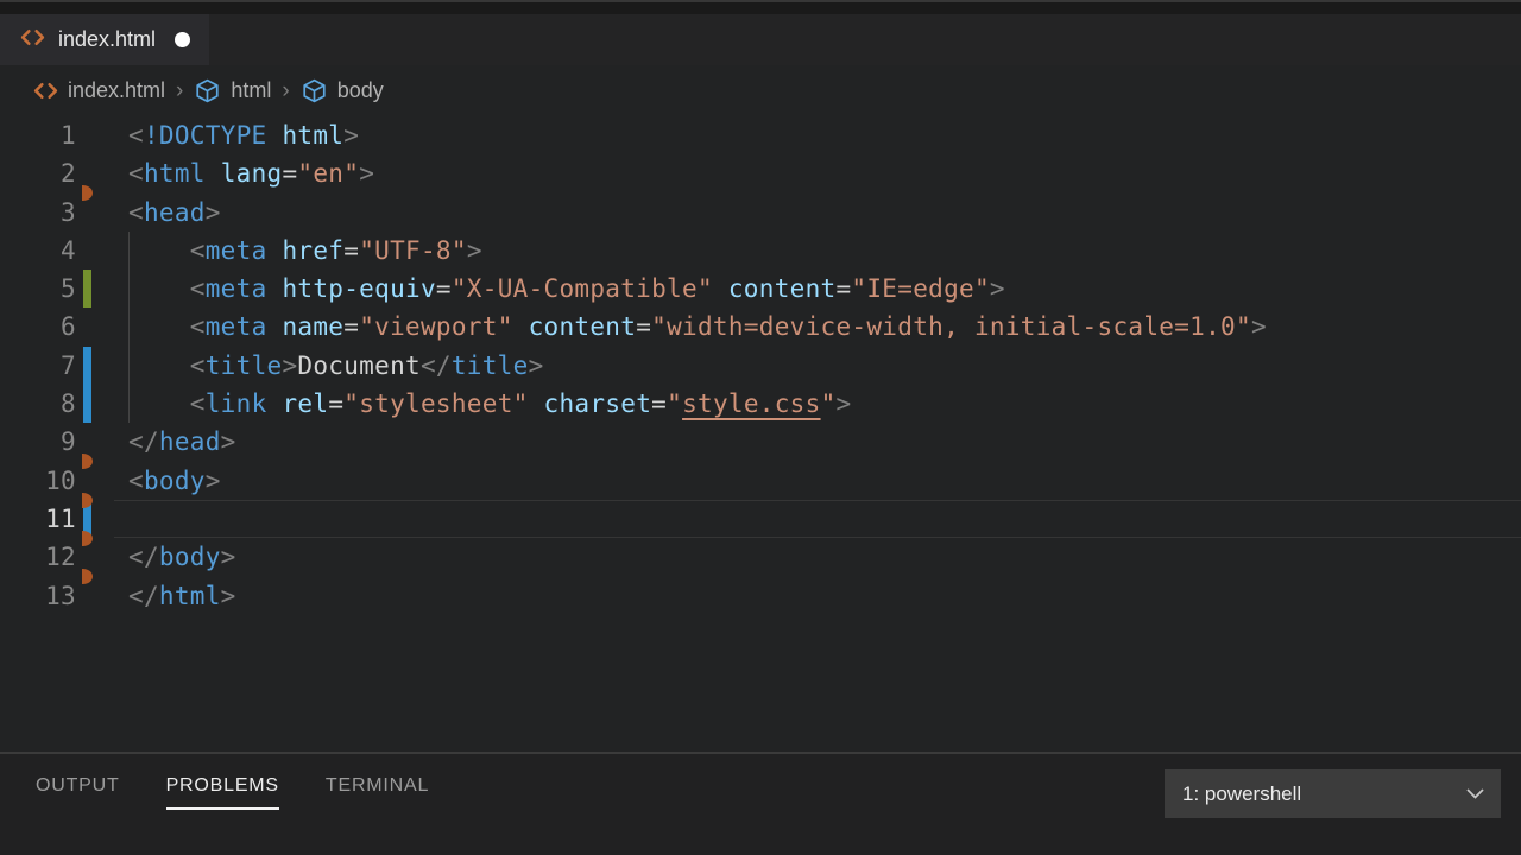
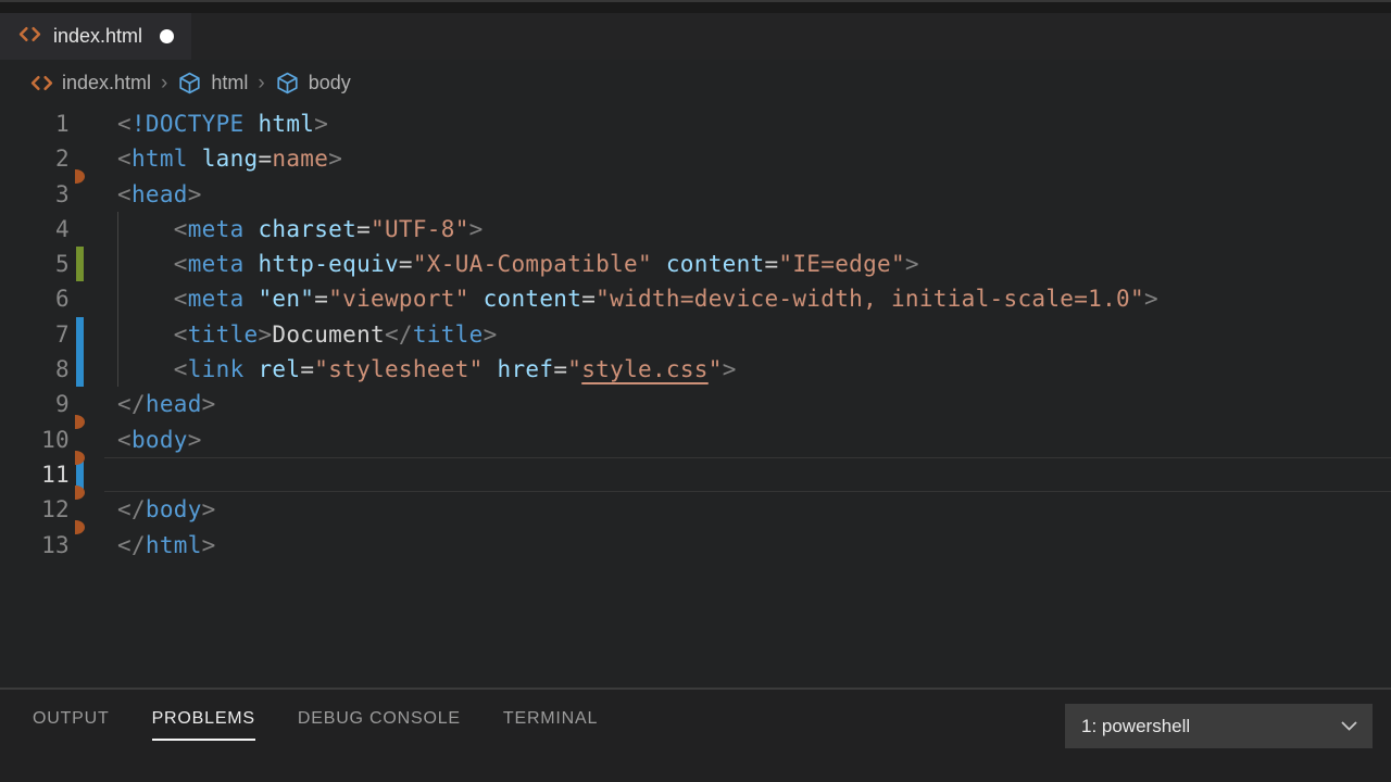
  index.html
  index.html
  ›
  html
  ›
  body
  1
  <!DOCTYPE html>
  2
- <html lang="en">
+ <html lang=name>
  3
  <head>
  4
- <meta href="UTF-8">
+ <meta charset="UTF-8">
  5
  <meta http-equiv="X-UA-Compatible" content="IE=edge">
  6
- <meta name="viewport" content="width=device-width, initial-scale=1.0">
+ <meta "en"="viewport" content="width=device-width, initial-scale=1.0">
  7
  <title>Document</title>
  8
- <link rel="stylesheet" charset="style.css">
+ <link rel="stylesheet" href="style.css">
  9
  </head>
  10
  <body>
  11
  12
  </body>
  13
  </html>
  OUTPUT
  PROBLEMS
+ DEBUG CONSOLE
  TERMINAL
  1: powershell
